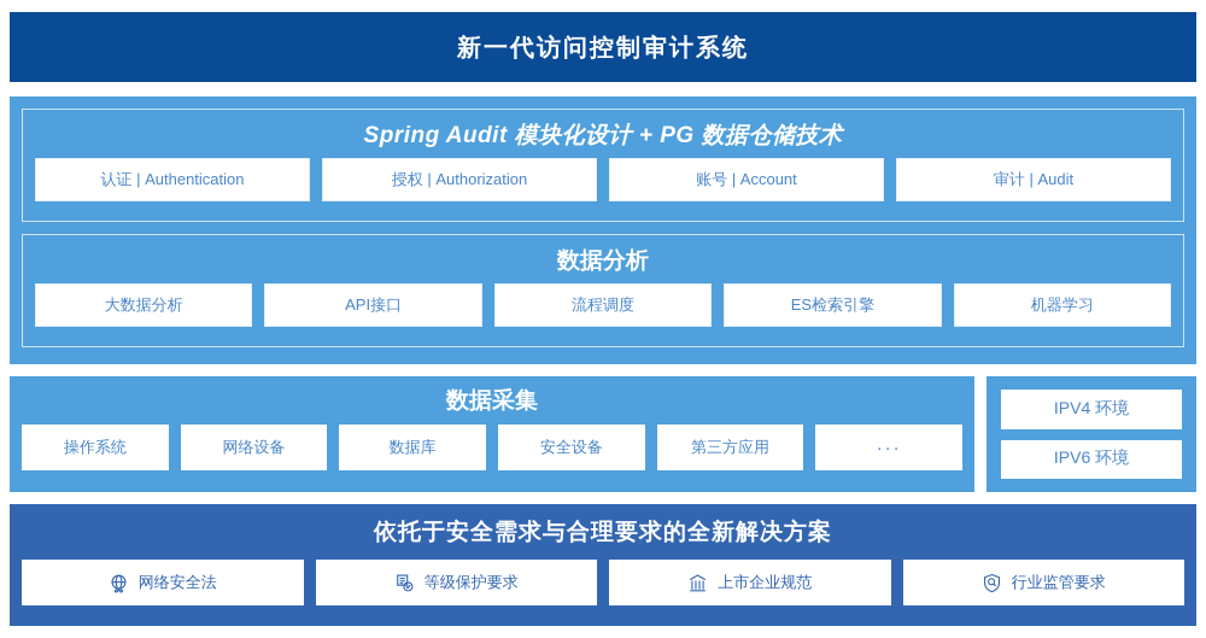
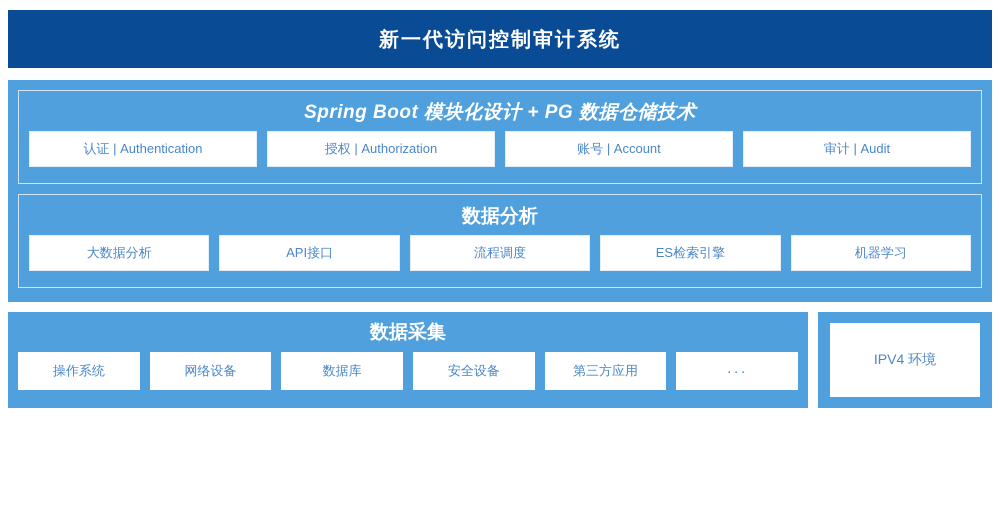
  新一代访问控制审计系统
- Spring Audit 模块化设计 + PG 数据仓储技术
+ Spring Boot 模块化设计 + PG 数据仓储技术
  认证 | Authentication
  授权 | Authorization
  账号 | Account
  审计 | Audit
  数据分析
  大数据分析
  API接口
  流程调度
  ES检索引擎
  机器学习
  数据采集
  操作系统
  网络设备
  数据库
  安全设备
  第三方应用
  ···
  IPV4 环境
- IPV6 环境
- 依托于安全需求与合理要求的全新解决方案
- 网络安全法
- 等级保护要求
- 上市企业规范
- 行业监管要求
